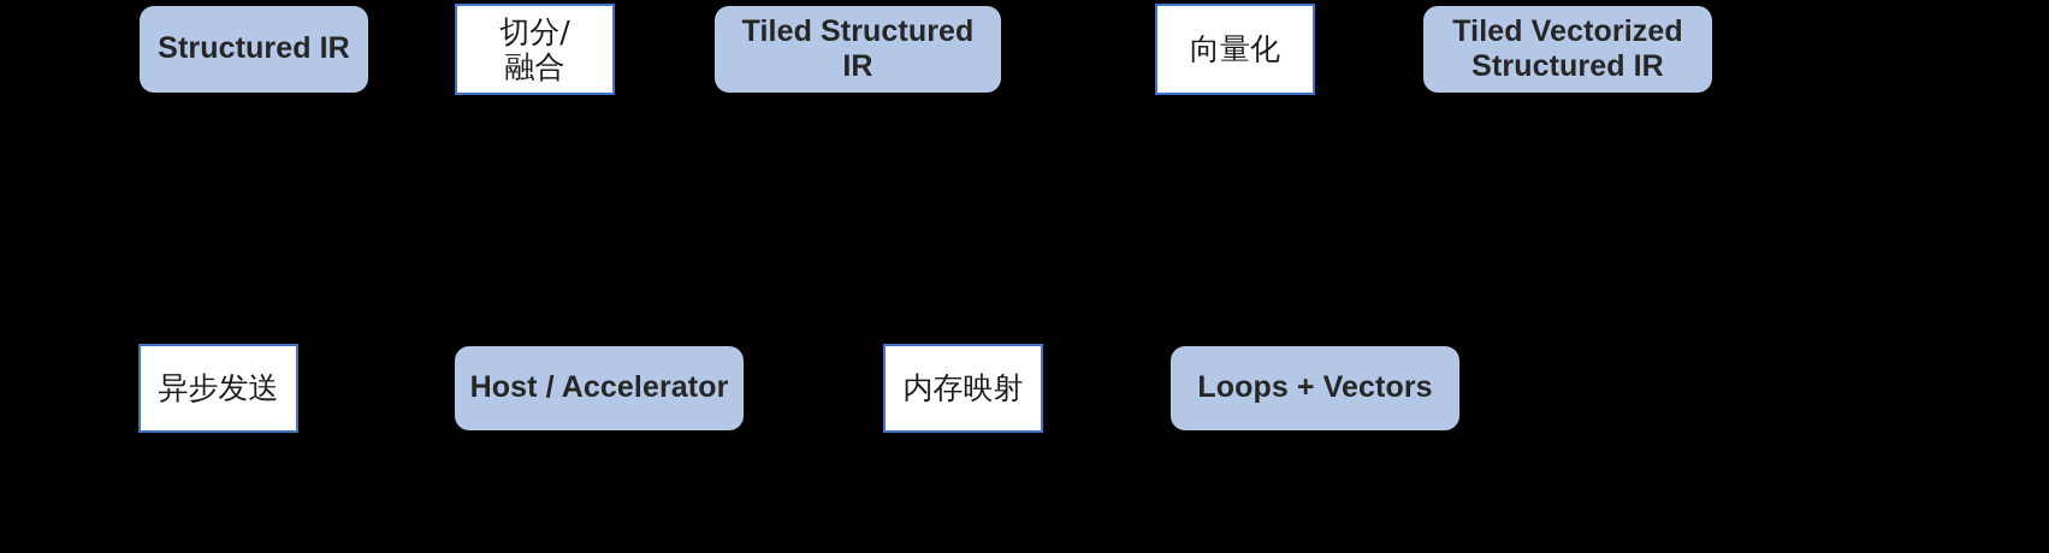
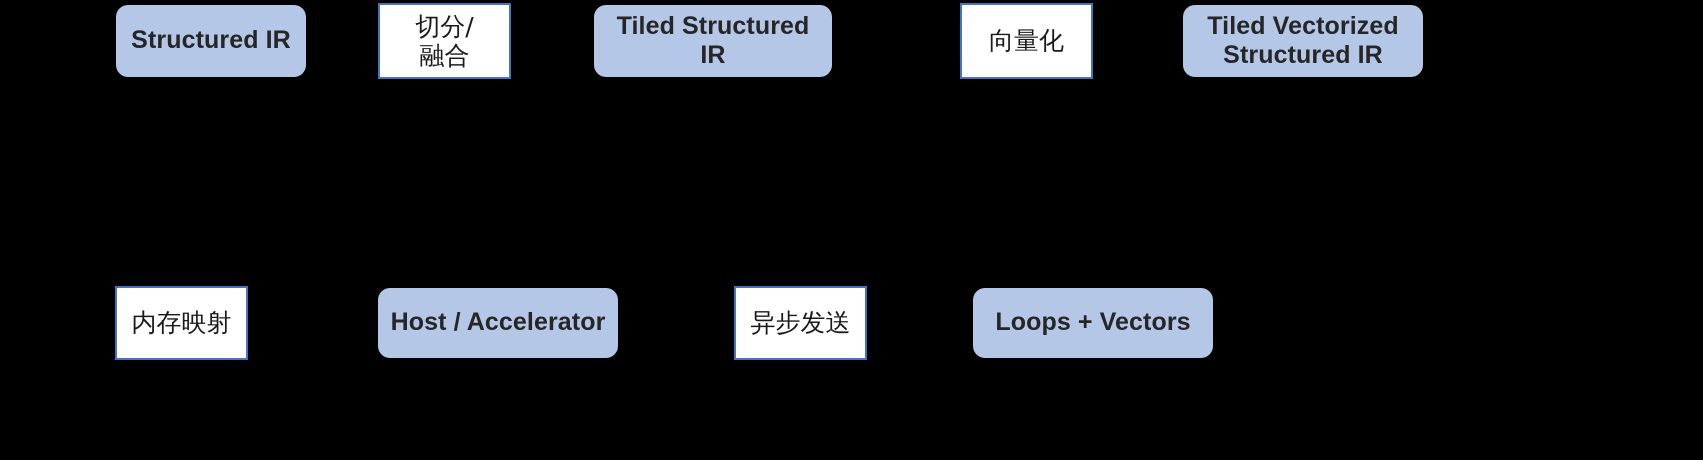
  Structured IR
  切分/
  融合
  Tiled Structured IR
  向量化
  Tiled Vectorized
  Structured IR
- 异步发送
+ 内存映射
  Host / Accelerator
- 内存映射
+ 异步发送
  Loops + Vectors
